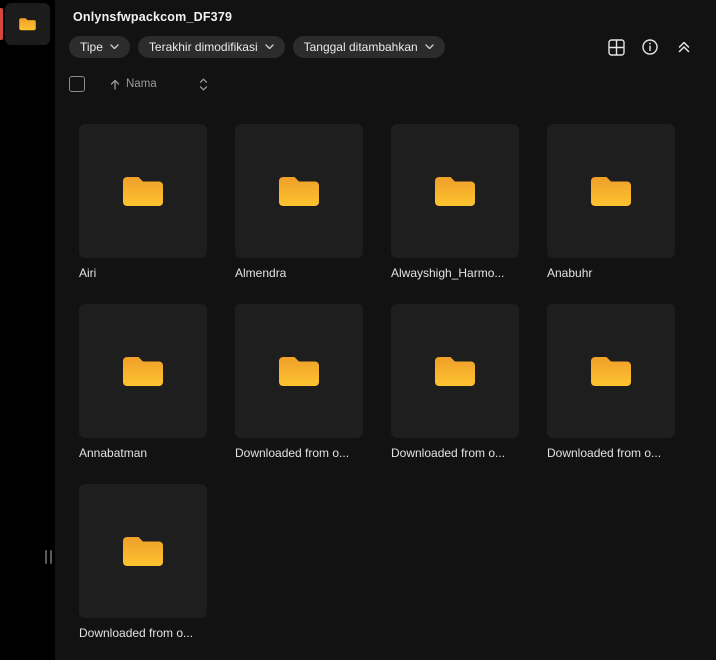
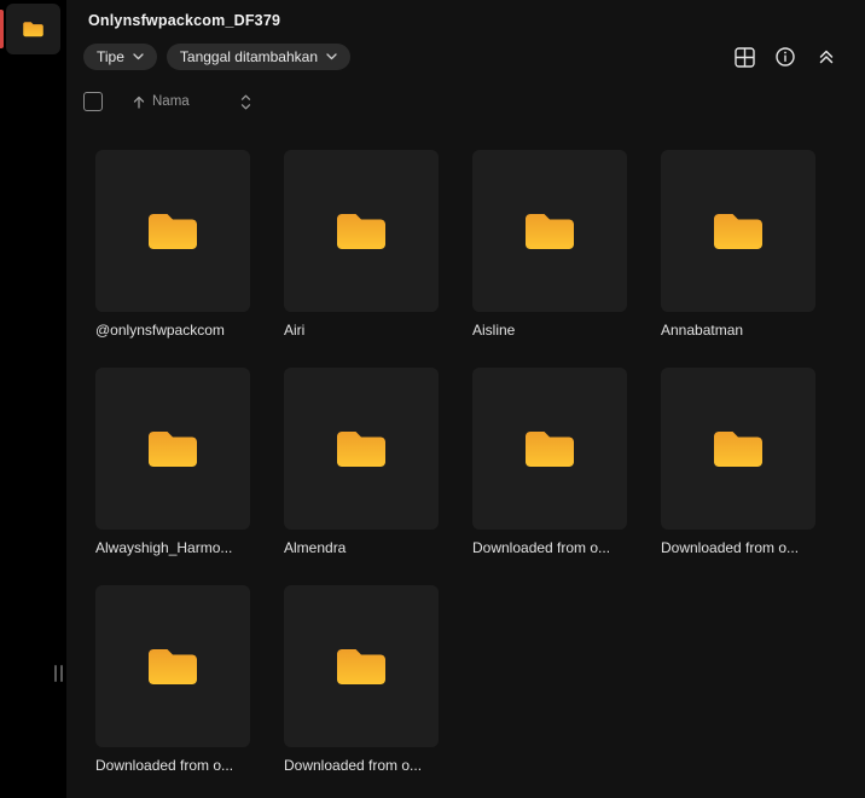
  Onlynsfwpackcom_DF379
  Tipe
- Terakhir dimodifikasi
  Tanggal ditambahkan
  Nama
+ @onlynsfwpackcom
  Airi
+ Aisline
- Almendra
+ Annabatman
  Alwayshigh_Harmo...
- Anabuhr
- Annabatman
+ Almendra
  Downloaded from o...
  Downloaded from o...
  Downloaded from o...
  Downloaded from o...
